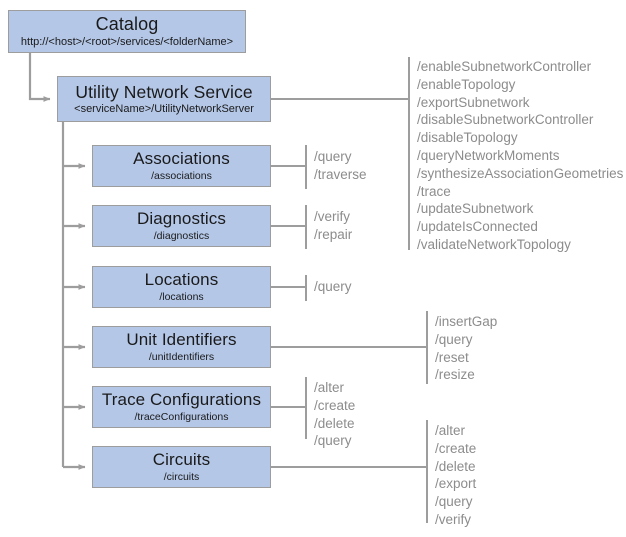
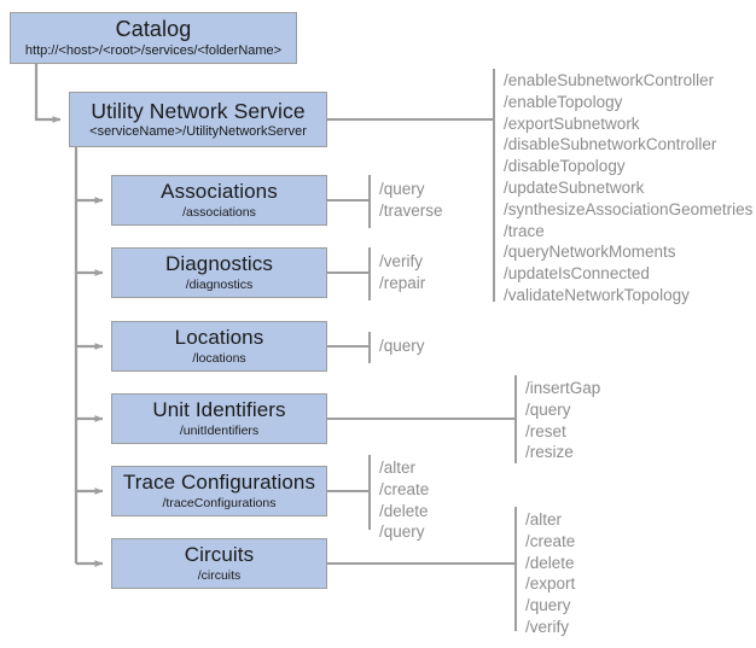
  Catalog
  http://<host>/<root>/services/<folderName>
  Utility Network Service
  <serviceName>/UtilityNetworkServer
  Associations
  /associations
  Diagnostics
  /diagnostics
  Locations
  /locations
  Unit Identifiers
  /unitIdentifiers
  Trace Configurations
  /traceConfigurations
  Circuits
  /circuits
  /enableSubnetworkController
  /enableTopology
  /exportSubnetwork
  /disableSubnetworkController
  /disableTopology
- /queryNetworkMoments
+ /updateSubnetwork
  /synthesizeAssociationGeometries
  /trace
- /updateSubnetwork
+ /queryNetworkMoments
  /updateIsConnected
  /validateNetworkTopology
  /query
  /traverse
  /verify
  /repair
  /query
  /insertGap
  /query
  /reset
  /resize
  /alter
  /create
  /delete
  /query
  /alter
  /create
  /delete
  /export
  /query
  /verify
